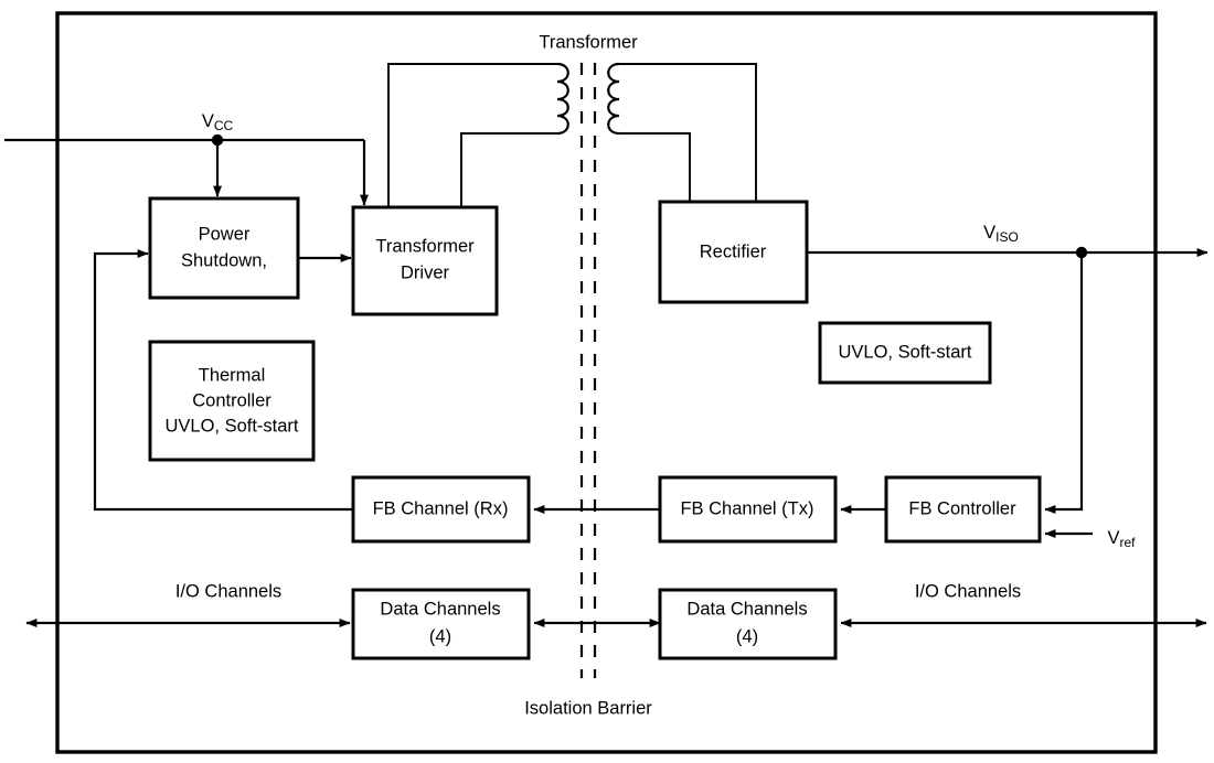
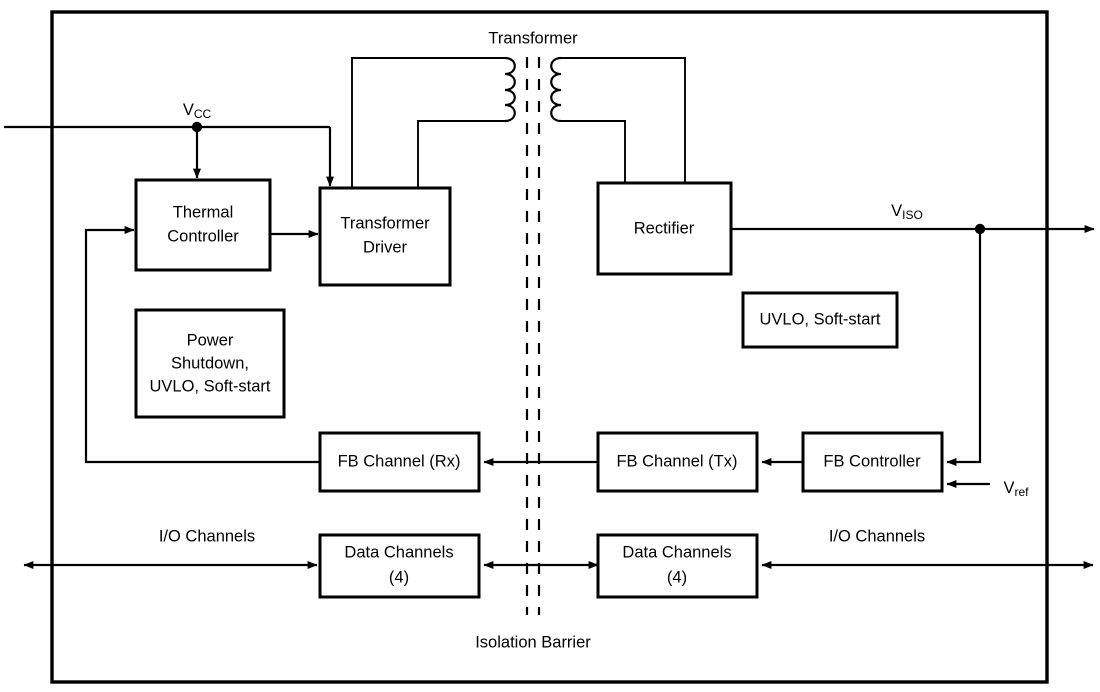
- Power
+ Thermal
- Shutdown,
+ Controller
  Transformer
  Driver
- Thermal
+ Power
- Controller
+ Shutdown,
  UVLO, Soft-start
  Rectifier
  UVLO, Soft-start
  FB Channel (Rx)
  FB Channel (Tx)
  FB Controller
  Data Channels
  (4)
  Data Channels
  (4)
  Transformer
  Isolation Barrier
  I/O Channels
  I/O Channels
  VCC
  VISO
  Vref
